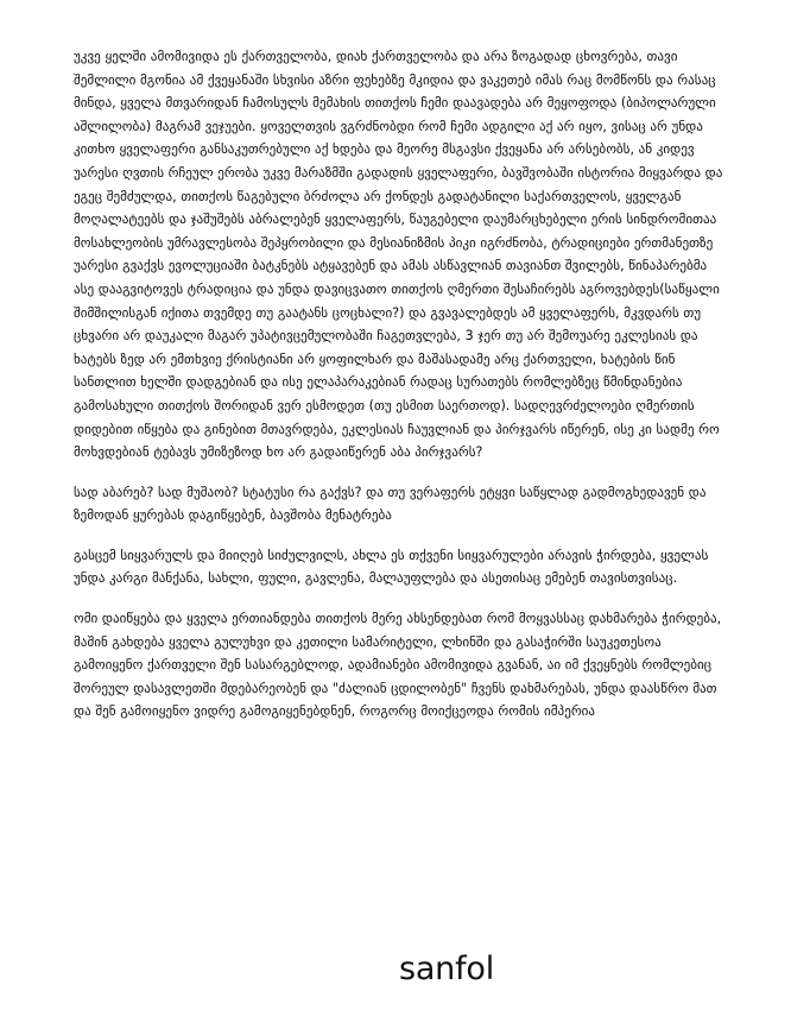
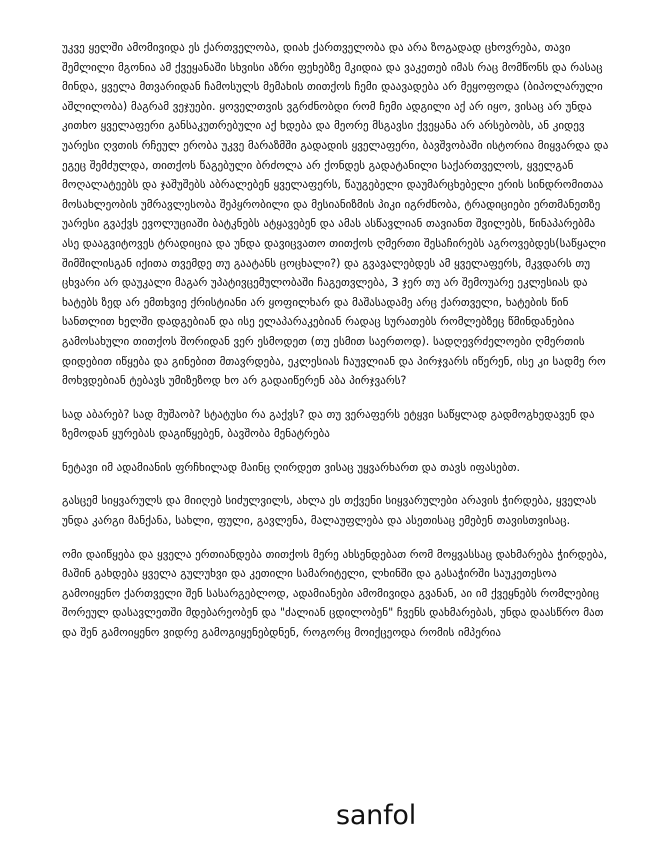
  უკვე ყელში ამომივიდა ეს ქართველობა, დიახ ქართველობა და არა ზოგადად ცხოვრება, თავი შემლილი მგონია ამ ქვეყანაში სხვისი აზრი ფეხებზე მკიდია და ვაკეთებ იმას რაც მომწონს და რასაც მინდა, ყველა მთვარიდან ჩამოსულს მემახის თითქოს ჩემი დაავადება არ მეყოფოდა (ბიპოლარული აშლილობა) მაგრამ ვეჯუები. ყოველთვის ვგრძნობდი რომ ჩემი ადგილი აქ არ იყო, ვისაც არ უნდა კითხო ყველაფერი განსაკუთრებული აქ ხდება და მეორე მსგავსი ქვეყანა არ არსებობს, ან კიდევ უარესი ღვთის რჩეულ ერობა უკვე მარაზმში გადადის ყველაფერი, ბავშვობაში ისტორია მიყვარდა და ეგეც შემძულდა, თითქოს წაგებული ბრძოლა არ ქონდეს გადატანილი საქართველოს, ყველგან მოღალატეებს და ჯაშუშებს აბრალებენ ყველაფერს, წაუგებელი დაუმარცხებელი ერის სინდრომითაა მოსახლეობის უმრავლესობა შეპყრობილი და მესიანიზმის პიკი იგრძნობა, ტრადიციები ერთმანეთზე უარესი გვაქვს ევოლუციაში ბატკნებს ატყავებენ და ამას ასწავლიან თავიანთ შვილებს, წინაპარებმა ასე დააგვიტოვეს ტრადიცია და უნდა დავიცვათო თითქოს ღმერთი შესაჩირებს აგროვებდეს(საწყალი შიმშილისგან იქითა თვემდე თუ გაატანს ცოცხალი?) და გვავალებდეს ამ ყველაფერს, მკვდარს თუ ცხვარი არ დაუკალი მაგარ უპატივცემულობაში ჩაგეთვლება, 3 ჯერ თუ არ შემოუარე ეკლესიას და ხატებს ზედ არ ემთხვიე ქრისტიანი არ ყოფილხარ და მაშასადამე არც ქართველი, ხატების წინ სანთლით ხელში დადგებიან და ისე ელაპარაკებიან რადაც სურათებს რომლებზეც წმინდანებია გამოსახული თითქოს შორიდან ვერ ესმოდეთ (თუ ესმით საერთოდ). სადღევრძელოები ღმერთის დიდებით იწყება და გინებით მთავრდება, ეკლესიას ჩაუვლიან და პირჯვარს იწერენ, ისე კი სადმე რო მოხვდებიან ტებავს უმიზეზოდ ხო არ გადაიწერენ აბა პირჯვარს?
  სად აბარებ? სად მუშაობ? სტატუსი რა გაქვს? და თუ ვერაფერს ეტყვი საწყლად გადმოგხედავენ და ზემოდან ყურებას დაგიწყებენ, ბავშობა მენატრება
+ ნეტავი იმ ადამიანის ფრჩხილად მაინც ღირდეთ ვისაც უყვარხართ და თავს იფასებთ.
  გასცემ სიყვარულს და მიიღებ სიძულვილს, ახლა ეს თქვენი სიყვარულები არავის ჭირდება, ყველას უნდა კარგი მანქანა, სახლი, ფული, გავლენა, მალაუფლება და ასეთისაც ემებენ თავისთვისაც.
  ომი დაიწყება და ყველა ერთიანდება თითქოს მერე ახსენდებათ რომ მოყვასსაც დახმარება ჭირდება, მაშინ გახდება ყველა გულუხვი და კეთილი სამარიტელი, ლხინში და გასაჭირში საუკეთესოა გამოიყენო ქართველი შენ სასარგებლოდ, ადამიანები ამომივიდა გვანან, აი იმ ქვეყნებს რომლებიც შორეულ დასავლეთში მდებარეობენ და "ძალიან ცდილობენ" ჩვენს დახმარებას, უნდა დაასწრო მათ და შენ გამოიყენო ვიდრე გამოგიყენებდნენ, როგორც მოიქცეოდა რომის იმპერია
  sanfol
